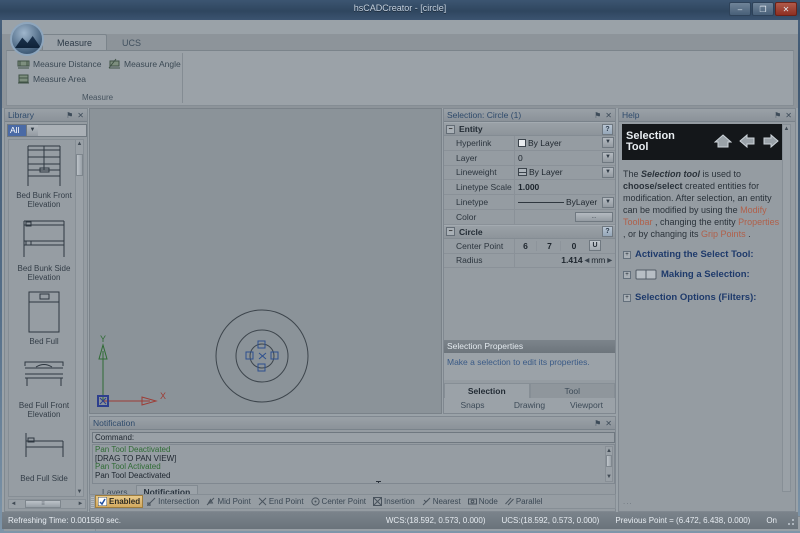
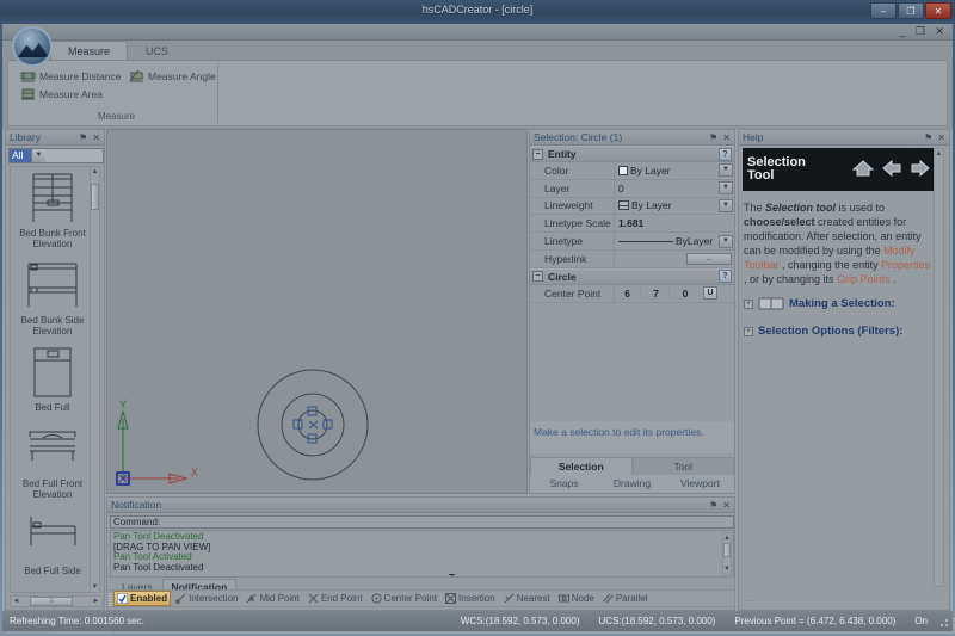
  hsCADCreator - [circle]
  –
  ❐
  ✕
+ _ ❐ ✕
  Measure
  UCS
  Measure Distance
  Measure Angle
  Measure Area
  Measure
  Library
  ⚑
  ✕
  All
  Bed Bunk Front Elevation
  Bed Bunk Side Elevation
  Bed Full
  Bed Full Front Elevation
  Bed Full Side
  Y
  X
  Selection: Circle (1)
  ⚑
  ✕
  Entity
- Hyperlink
+ Color
  By Layer
  Layer
  0
  Lineweight
  By Layer
  Linetype Scale
- 1.000
+ 1.681
  Linetype
  ByLayer
- Color
+ Hyperlink
  Circle
  Center Point
  6
  7
  0
- Radius
- 1.414
- mm
- Selection Properties
  Make a selection to edit its properties.
  Selection
  Tool
  Snaps
  Drawing
  Viewport
  Help
  ⚑
  ✕
  Selection Tool
  The Selection tool is used to choose/select created entities for modification. After selection, an entity can be modified by using the Modify Toolbar , changing the entity Properties , or by changing its Grip Points .
- Activating the Select Tool:
  Making a Selection:
  Selection Options (Filters):
  ...
  Notification
  ⚑
  ✕
  Command:
  Pan Tool Deactivated
  [DRAG TO PAN VIEW]
  Pan Tool Activated
  Pan Tool Deactivated
  Layers
  Notification
  Enabled
  Intersection
  Mid Point
  End Point
  Center Point
  Insertion
  Nearest
  Node
  Parallel
  Refreshing Time: 0.001560 sec.
  WCS:(18.592, 0.573, 0.000)
  UCS:(18.592, 0.573, 0.000)
  Previous Point = (6.472, 6.438, 0.000)
  On
